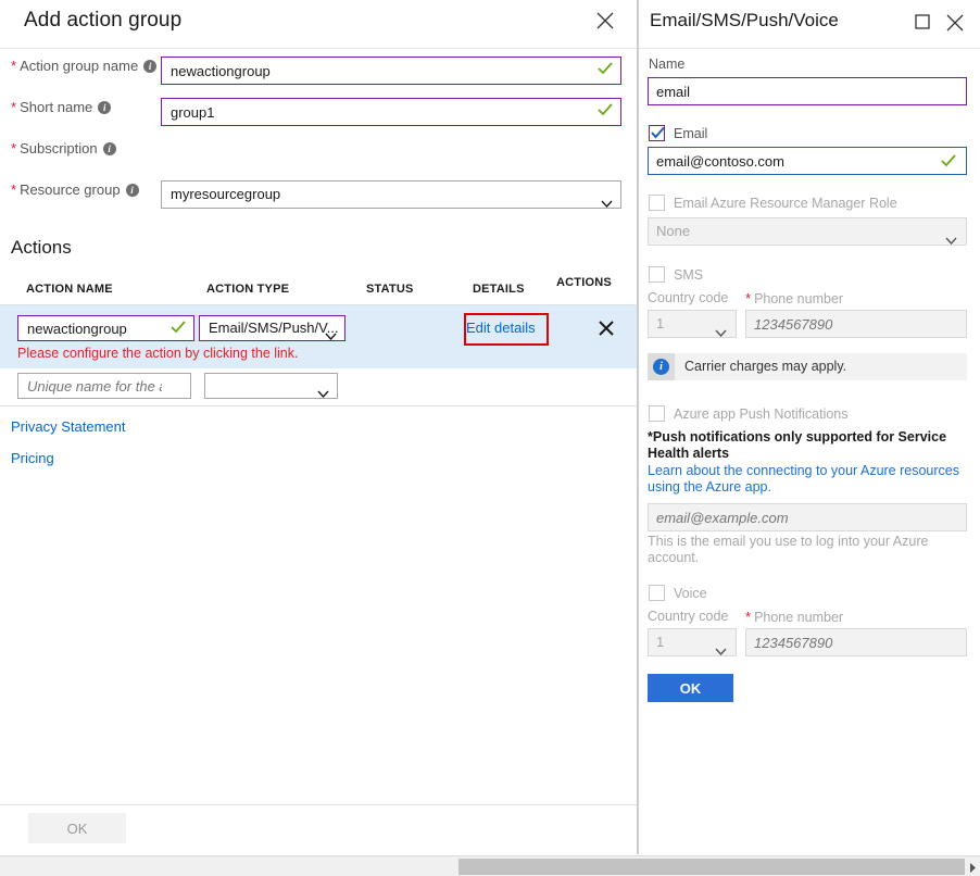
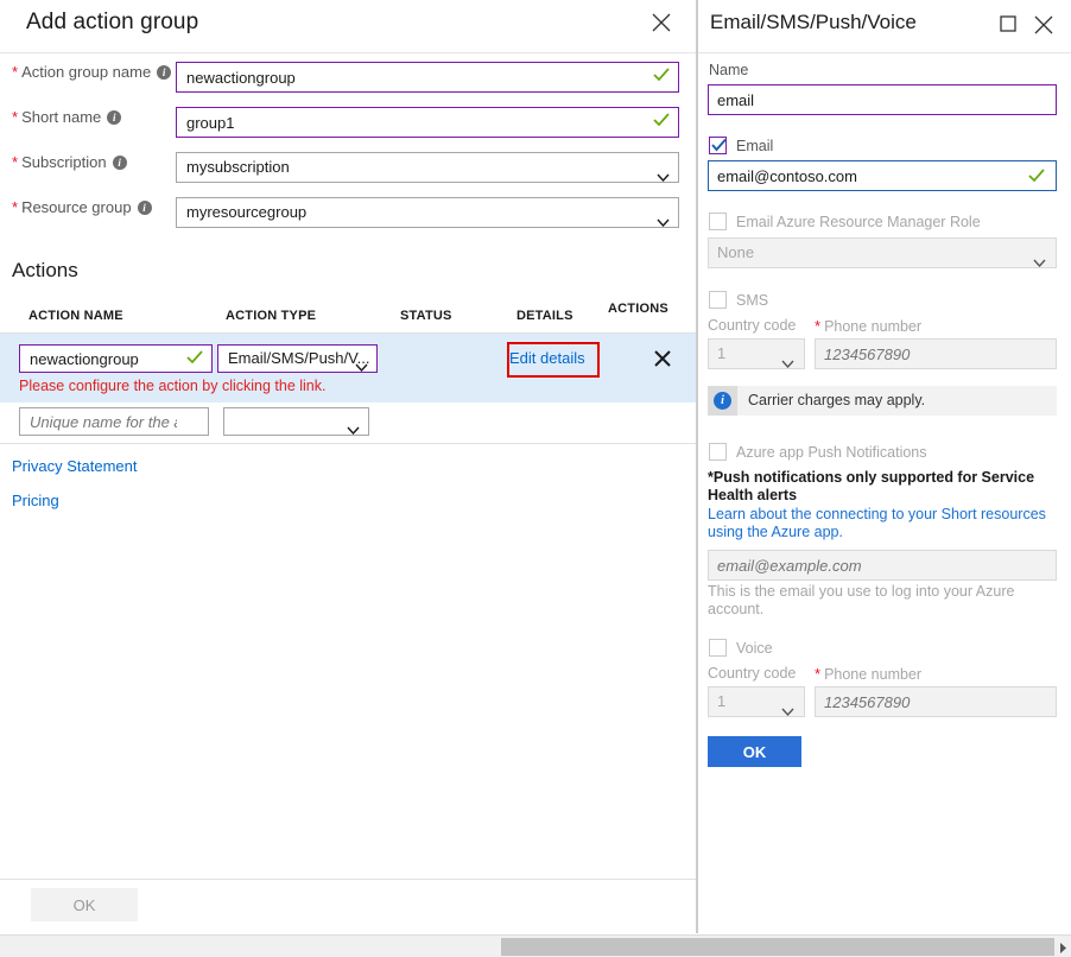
  Add action group
  * Action group name i
  newactiongroup
  * Short name i
  group1
  * Subscription i
+ mysubscription
  * Resource group i
  myresourcegroup
  Actions
  ACTION NAME
  ACTION TYPE
  STATUS
  DETAILS
  ACTIONS
  newactiongroup
  Email/SMS/Push/V...
  Please configure the action by clicking the link.
  Unique name for the
  Edit details
  Privacy Statement
  Pricing
  OK
  Email/SMS/Push/Voice
  Name
  email
  Email
  email@contoso.com
  Email Azure Resource Manager Role
  None
  SMS
  Country code
  * Phone number
  1
  1234567890
  i
  Carrier charges may apply.
  Azure app Push Notifications
  *Push notifications only supported for Service Health alerts
- Learn about the connecting to your Azure resources using the Azure app.
+ Learn about the connecting to your Short resources using the Azure app.
  email@example.com
  This is the email you use to log into your Azure account.
  Voice
  Country code
  * Phone number
  1
  1234567890
  OK
